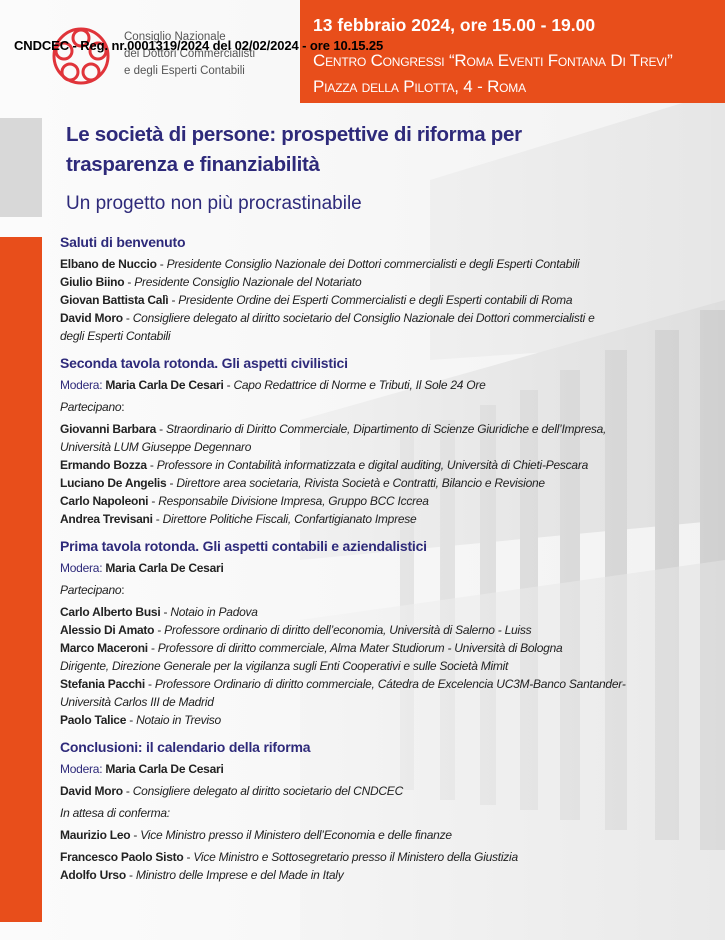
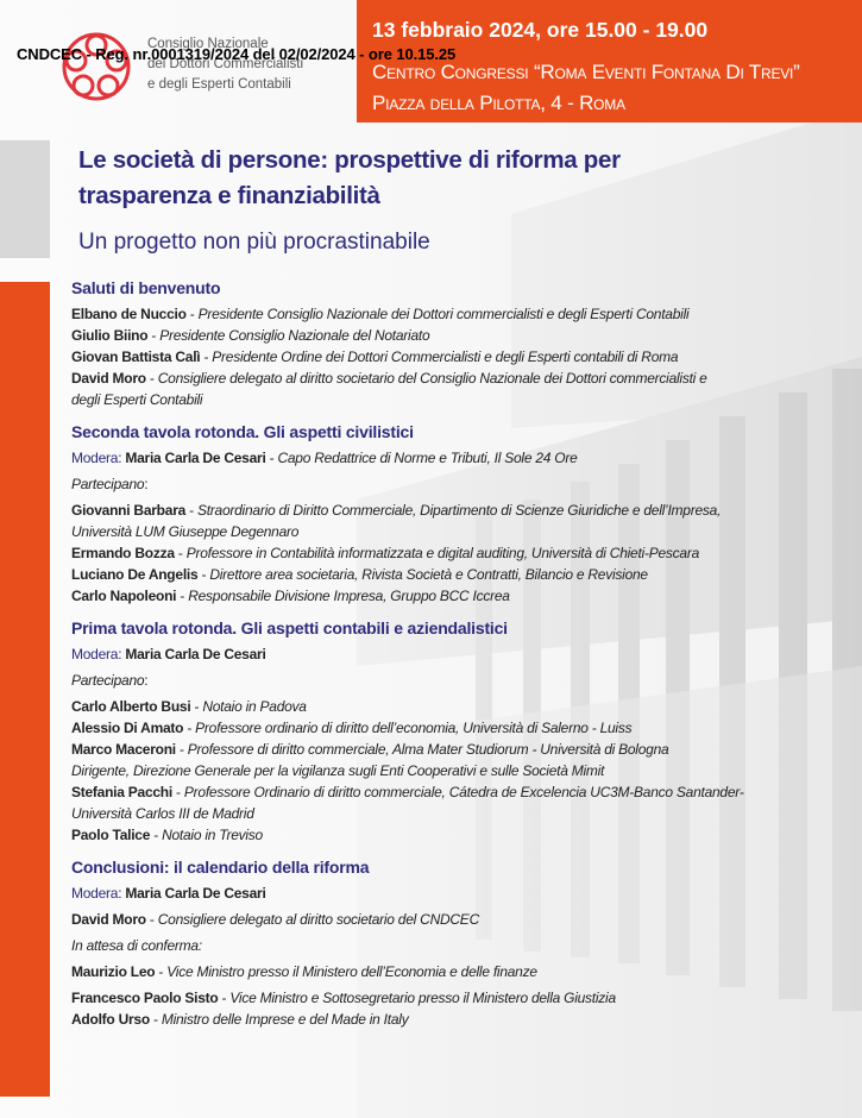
  13 febbraio 2024, ore 15.00 - 19.00
  Centro Congressi “Roma Eventi Fontana Di Trevi”
  Piazza della Pilotta, 4 - Roma
  Consiglio Nazionale
  dei Dottori Commercialisti
  e degli Esperti Contabili
  CNDCEC - Reg. nr.0001319/2024 del 02/02/2024 - ore 10.15.25
  Le società di persone: prospettive di riforma per
  trasparenza e finanziabilità
  Un progetto non più procrastinabile
  Saluti di benvenuto
  Elbano de Nuccio - Presidente Consiglio Nazionale dei Dottori commercialisti e degli Esperti Contabili
  Giulio Biino - Presidente Consiglio Nazionale del Notariato
- Giovan Battista Calì - Presidente Ordine dei Esperti Commercialisti e degli Esperti contabili di Roma
+ Giovan Battista Calì - Presidente Ordine dei Dottori Commercialisti e degli Esperti contabili di Roma
  David Moro - Consigliere delegato al diritto societario del Consiglio Nazionale dei Dottori commercialisti e degli Esperti Contabili
  Seconda tavola rotonda. Gli aspetti civilistici
  Modera: Maria Carla De Cesari - Capo Redattrice di Norme e Tributi, Il Sole 24 Ore
  Partecipano:
  Giovanni Barbara - Straordinario di Diritto Commerciale, Dipartimento di Scienze Giuridiche e dell’Impresa, Università LUM Giuseppe Degennaro
  Ermando Bozza - Professore in Contabilità informatizzata e digital auditing, Università di Chieti-Pescara
  Luciano De Angelis - Direttore area societaria, Rivista Società e Contratti, Bilancio e Revisione
  Carlo Napoleoni - Responsabile Divisione Impresa, Gruppo BCC Iccrea
- Andrea Trevisani - Direttore Politiche Fiscali, Confartigianato Imprese
  Prima tavola rotonda. Gli aspetti contabili e aziendalistici
  Modera: Maria Carla De Cesari
  Partecipano:
  Carlo Alberto Busi - Notaio in Padova
  Alessio Di Amato - Professore ordinario di diritto dell’economia, Università di Salerno - Luiss
  Marco Maceroni - Professore di diritto commerciale, Alma Mater Studiorum - Università di Bologna
  Dirigente, Direzione Generale per la vigilanza sugli Enti Cooperativi e sulle Società Mimit
  Stefania Pacchi - Professore Ordinario di diritto commerciale, Cátedra de Excelencia UC3M-Banco Santander-Università Carlos III de Madrid
  Paolo Talice - Notaio in Treviso
  Conclusioni: il calendario della riforma
  Modera: Maria Carla De Cesari
  David Moro - Consigliere delegato al diritto societario del CNDCEC
  In attesa di conferma:
  Maurizio Leo - Vice Ministro presso il Ministero dell’Economia e delle finanze
  Francesco Paolo Sisto - Vice Ministro e Sottosegretario presso il Ministero della Giustizia
  Adolfo Urso - Ministro delle Imprese e del Made in Italy
